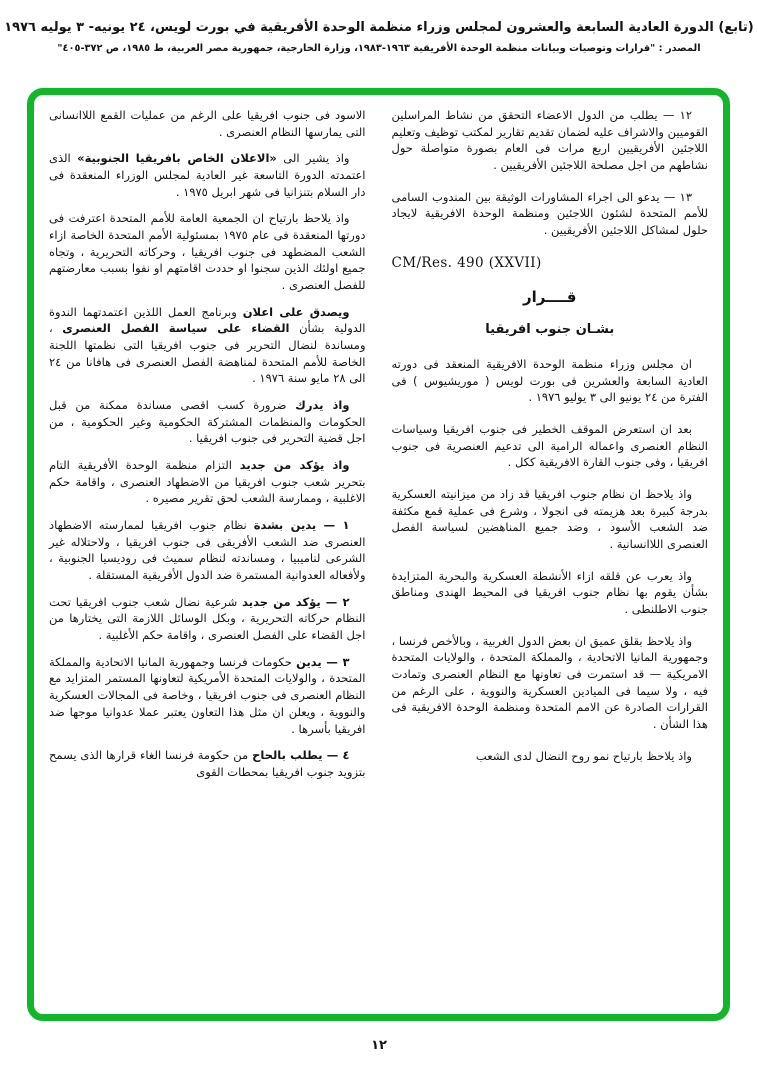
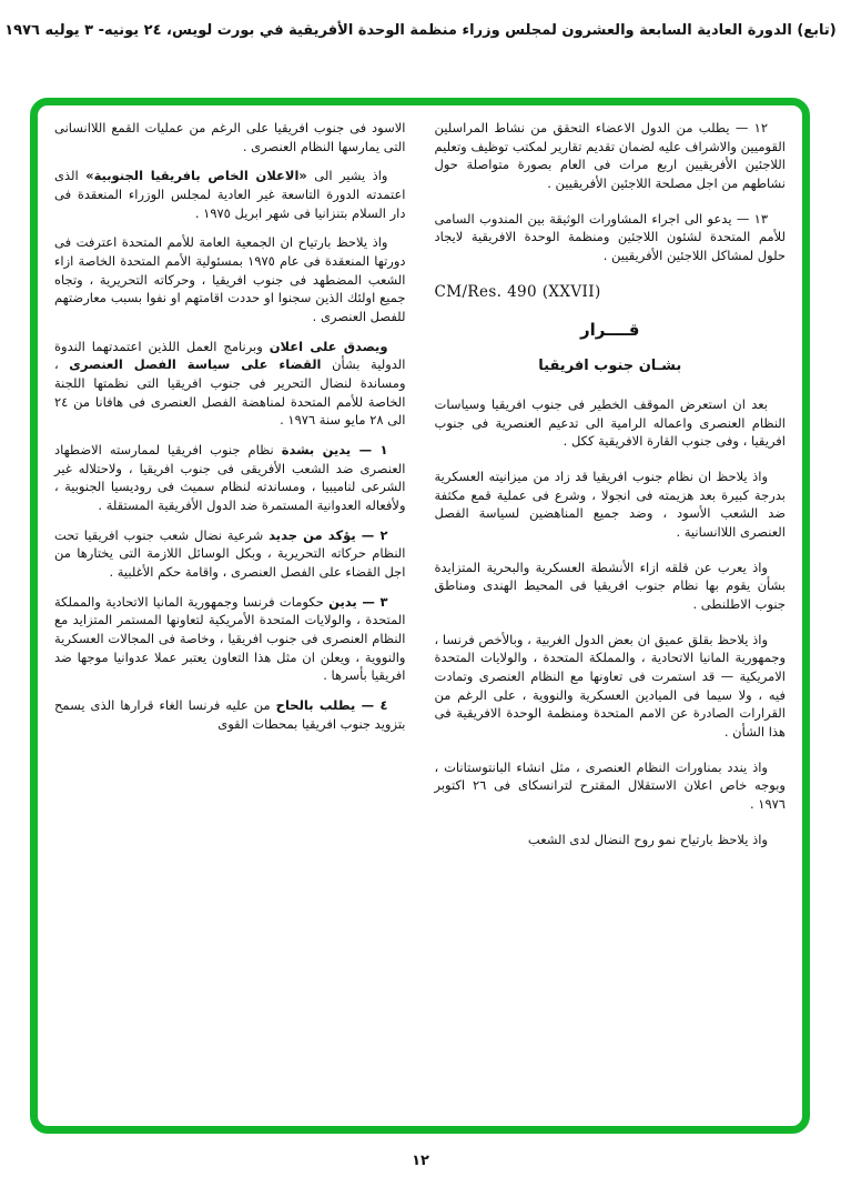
  (تابع) الدورة العادية السابعة والعشرون لمجلس وزراء منظمة الوحدة الأفريقية في بورت لويس، ٢٤ يونيه- ٣ يوليه ١٩٧٦
- المصدر : "قرارات وتوصيات وبيانات منظمة الوحدة الأفريقية ١٩٦٣-١٩٨٣، وزارة الخارجية، جمهورية مصر العربية، ط ١٩٨٥، ص ٣٧٢-٤٠٥"
  ١٢ — يطلب من الدول الاعضاء التحقق من نشاط المراسلين القوميين والاشراف عليه لضمان تقديم تقارير لمكتب توظيف وتعليم اللاجئين الأفريقيين اربع مرات فى العام بصورة متواصلة حول نشاطهم من اجل مصلحة اللاجئين الأفريقيين .
  ١٣ — يدعو الى اجراء المشاورات الوثيقة بين المندوب السامى للأمم المتحدة لشئون اللاجئين ومنظمة الوحدة الافريقية لايجاد حلول لمشاكل اللاجئين الأفريقيين .
  CM/Res. 490 (XXVII)
  قــــرار
  بشـان جنوب افريقيا
- ان مجلس وزراء منظمة الوحدة الافريقية المنعقد فى دورته العادية السابعة والعشرين فى بورت لويس ( موريشيوس ) فى الفترة من ٢٤ يونيو الى ٣ يوليو ١٩٧٦ .
  بعد ان استعرض الموقف الخطير فى جنوب افريقيا وسياسات النظام العنصرى واعماله الرامية الى تدعيم العنصرية فى جنوب افريقيا ، وفى جنوب القارة الافريقية ككل .
  واذ يلاحظ ان نظام جنوب افريقيا قد زاد من ميزانيته العسكرية بدرجة كبيرة بعد هزيمته فى انجولا ، وشرع فى عملية قمع مكثفة ضد الشعب الأسود ، وضد جميع المناهضين لسياسة الفصل العنصرى اللاانسانية .
  واذ يعرب عن قلقه ازاء الأنشطة العسكرية والبحرية المتزايدة بشأن يقوم بها نظام جنوب افريقيا فى المحيط الهندى ومناطق جنوب الاطلنطى .
  واذ يلاحظ بقلق عميق ان بعض الدول الغربية ، وبالأخص فرنسا ، وجمهورية المانيا الاتحادية ، والمملكة المتحدة ، والولايات المتحدة الامريكية — قد استمرت فى تعاونها مع النظام العنصرى وتمادت فيه ، ولا سيما فى الميادين العسكرية والنووية ، على الرغم من القرارات الصادرة عن الامم المتحدة ومنظمة الوحدة الافريقية فى هذا الشأن .
+ واذ يندد بمناورات النظام العنصرى ، مثل انشاء البانتوستانات ، وبوجه خاص اعلان الاستقلال المقترح لترانسكاى فى ٢٦ اكتوبر ١٩٧٦ .
  واذ يلاحظ بارتياح نمو روح النضال لدى الشعب
  الاسود فى جنوب افريقيا على الرغم من عمليات القمع اللاانسانى التى يمارسها النظام العنصرى .
  واذ يشير الى «الاعلان الخاص بافريقيا الجنوبية» الذى اعتمدته الدورة التاسعة غير العادية لمجلس الوزراء المنعقدة فى دار السلام بتنزانيا فى شهر ابريل ١٩٧٥ .
  واذ يلاحظ بارتياح ان الجمعية العامة للأمم المتحدة اعترفت فى دورتها المنعقدة فى عام ١٩٧٥ بمسئولية الأمم المتحدة الخاصة ازاء الشعب المضطهد فى جنوب افريقيا ، وحركاته التحريرية ، وتجاه جميع اولئك الذين سجنوا او حددت اقامتهم او نفوا بسبب معارضتهم للفصل العنصرى .
  ويصدق على اعلان وبرنامج العمل اللذين اعتمدتهما الندوة الدولية بشأن القضاء على سياسة الفصل العنصرى ، ومساندة لنضال التحرير فى جنوب افريقيا التى نظمتها اللجنة الخاصة للأمم المتحدة لمناهضة الفصل العنصرى فى هافانا من ٢٤ الى ٢٨ مايو سنة ١٩٧٦ .
- واذ يدرك ضرورة كسب اقصى مساندة ممكنة من قبل الحكومات والمنظمات المشتركة الحكومية وغير الحكومية ، من اجل قضية التحرير فى جنوب افريقيا .
- واذ يؤكد من جديد التزام منظمة الوحدة الأفريقية التام بتحرير شعب جنوب افريقيا من الاضطهاد العنصرى ، واقامة حكم الاغلبية ، وممارسة الشعب لحق تقرير مصيره .
  ١ — يدين بشدة نظام جنوب افريقيا لممارسته الاضطهاد العنصرى ضد الشعب الأفريقى فى جنوب افريقيا ، ولاحتلاله غير الشرعى لناميبيا ، ومساندته لنظام سميث فى روديسيا الجنوبية ، ولأفعاله العدوانية المستمرة ضد الدول الأفريقية المستقلة .
  ٢ — يؤكد من جديد شرعية نضال شعب جنوب افريقيا تحت النظام حركاته التحريرية ، وبكل الوسائل اللازمة التى يختارها من اجل القضاء على الفصل العنصرى ، واقامة حكم الأغلبية .
  ٣ — يدين حكومات فرنسا وجمهورية المانيا الاتحادية والمملكة المتحدة ، والولايات المتحدة الأمريكية لتعاونها المستمر المتزايد مع النظام العنصرى فى جنوب افريقيا ، وخاصة فى المجالات العسكرية والنووية ، ويعلن ان مثل هذا التعاون يعتبر عملا عدوانيا موجها ضد افريقيا بأسرها .
- ٤ — يطلب بالحاح من حكومة فرنسا الغاء قرارها الذى يسمح بتزويد جنوب افريقيا بمحطات القوى
+ ٤ — يطلب بالحاح من عليه فرنسا الغاء قرارها الذى يسمح بتزويد جنوب افريقيا بمحطات القوى
  ١٢
